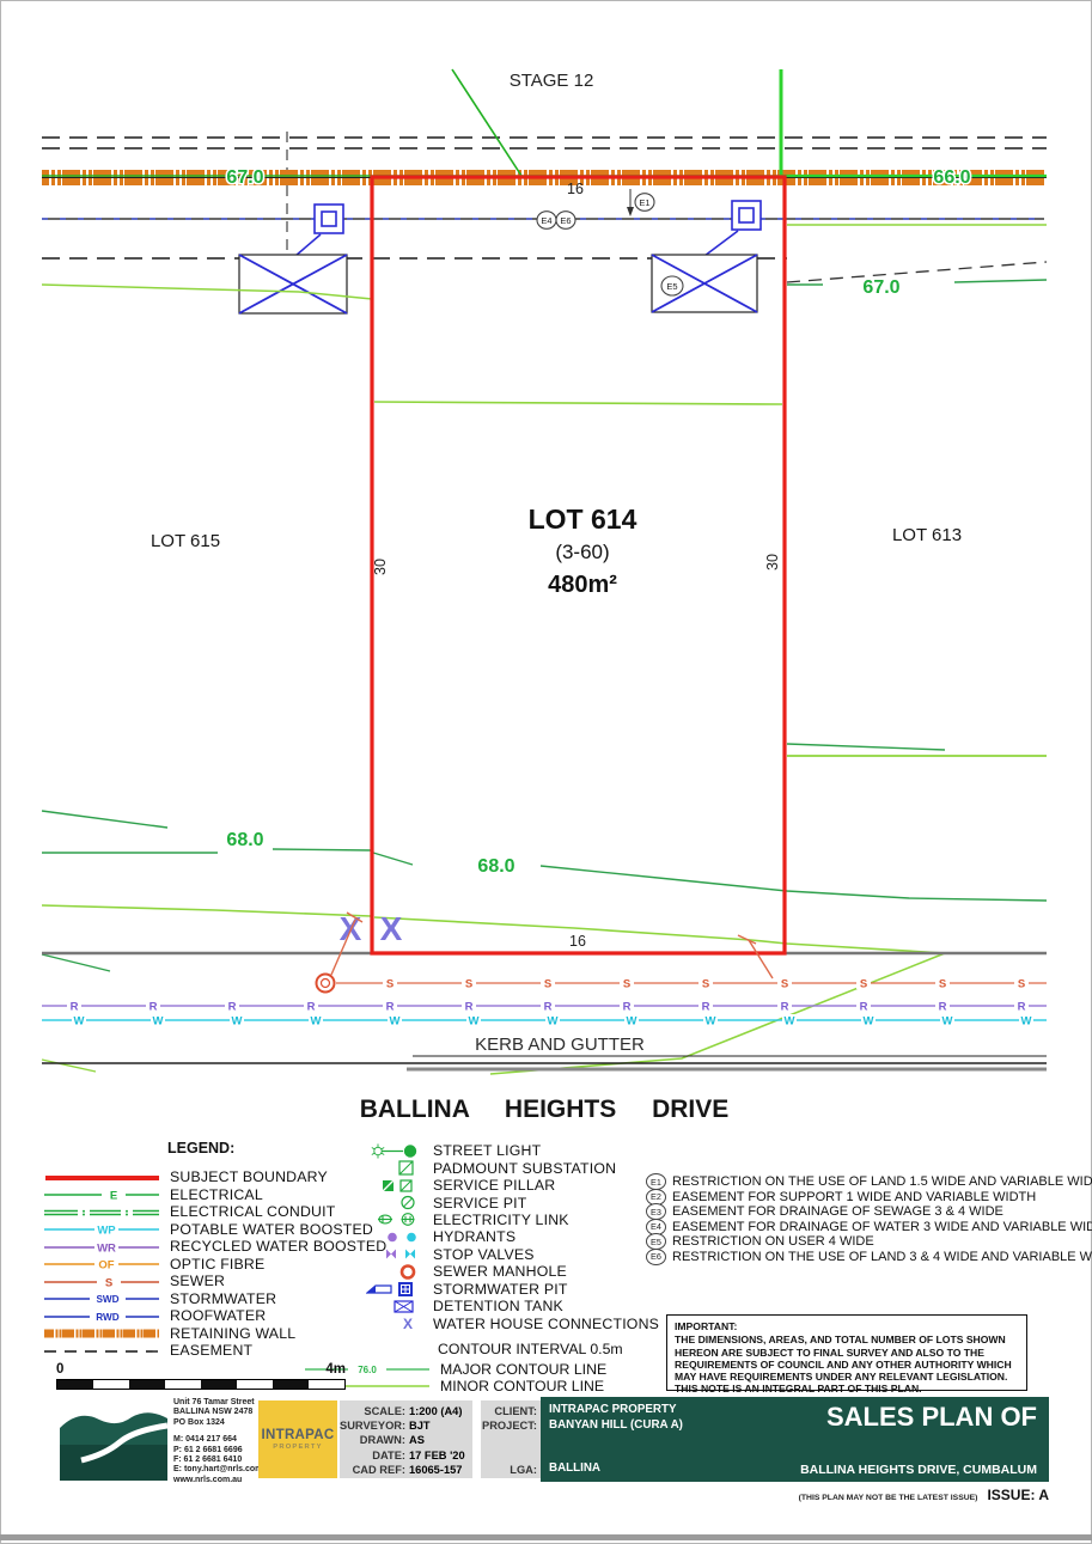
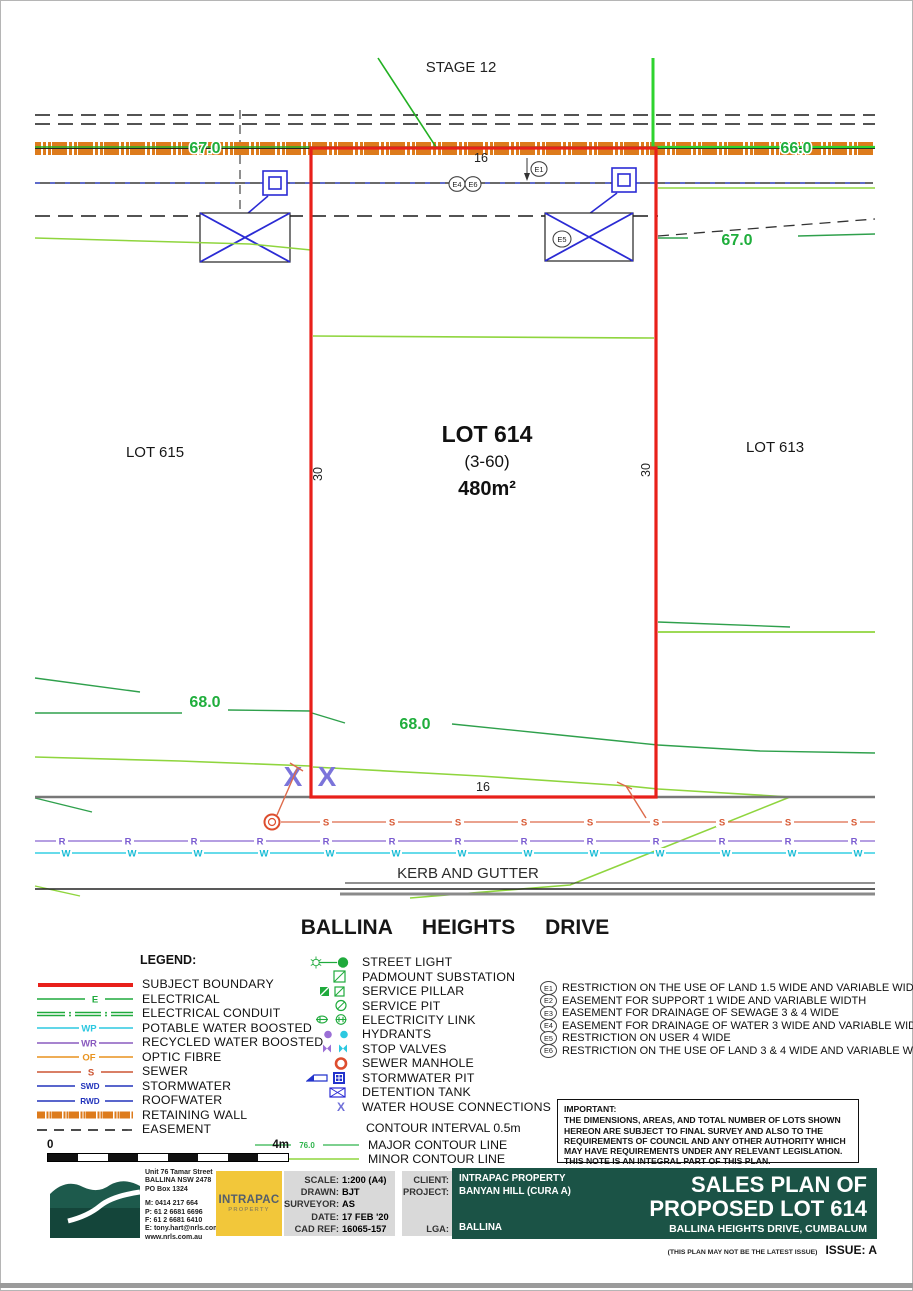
  STAGE 12
  67.0
  66.0
  67.0
  E1
  E4
  E6
  E5
  68.0
  68.0
  16
  16
  LOT 615
  LOT 613
  LOT 614
  (3-60)
  480m²
  X
  S
  S
  S
  S
  S
  S
  S
  S
  S
  R
  R
  R
  R
  R
  R
  R
  R
  R
  R
  R
  R
  R
  W
  W
  W
  W
  W
  W
  W
  W
  W
  W
  W
  W
  W
  KERB AND GUTTER
  BALLINA HEIGHTS DRIVE
  LEGEND:
  SUBJECT BOUNDARY
  E
  ELECTRICAL
  ELECTRICAL CONDUIT
  WP
  POTABLE WATER BOOSTED
  WR
  RECYCLED WATER BOOSTED
  OF
  OPTIC FIBRE
  S
  SEWER
  SWD
  STORMWATER
  RWD
  ROOFWATER
  RETAINING WALL
  EASEMENT
  STREET LIGHT
  PADMOUNT SUBSTATION
  SERVICE PILLAR
  SERVICE PIT
  ELECTRICITY LINK
  HYDRANTS
  STOP VALVES
  SEWER MANHOLE
  STORMWATER PIT
  DETENTION TANK
  X
  WATER HOUSE CONNECTIONS
  E1
  RESTRICTION ON THE USE OF LAND 1.5 WIDE AND VARIABLE WID
  E2
  EASEMENT FOR SUPPORT 1 WIDE AND VARIABLE WIDTH
  E3
  EASEMENT FOR DRAINAGE OF SEWAGE 3 & 4 WIDE
  E4
  EASEMENT FOR DRAINAGE OF WATER 3 WIDE AND VARIABLE WID
  E5
  RESTRICTION ON USER 4 WIDE
  E6
  RESTRICTION ON THE USE OF LAND 3 & 4 WIDE AND VARIABLE W
  CONTOUR INTERVAL 0.5m
  76.0
  MAJOR CONTOUR LINE
  MINOR CONTOUR LINE
  IMPORTANT:
  THE DIMENSIONS, AREAS, AND TOTAL NUMBER OF LOTS SHOWN HEREON ARE SUBJECT TO FINAL SURVEY AND ALSO TO THE REQUIREMENTS OF COUNCIL AND ANY OTHER AUTHORITY WHICH MAY HAVE REQUIREMENTS UNDER ANY RELEVANT LEGISLATION. THIS NOTE IS AN INTEGRAL PART OF THIS PLAN.
  0
  4m
  INTRAPAC
  SCALE:
  1:200 (A4)
- SURVEYOR:
+ DRAWN:
  BJT
- DRAWN:
+ SURVEYOR:
  AS
  DATE:
  17 FEB '20
  CAD REF:
  16065-157
  CLIENT:
  PROJECT:
  LGA:
  INTRAPAC PROPERTY
  BANYAN HILL (CURA A)
  BALLINA
  SALES PLAN OF
+ PROPOSED LOT 614
  BALLINA HEIGHTS DRIVE, CUMBALUM
  ISSUE: A
